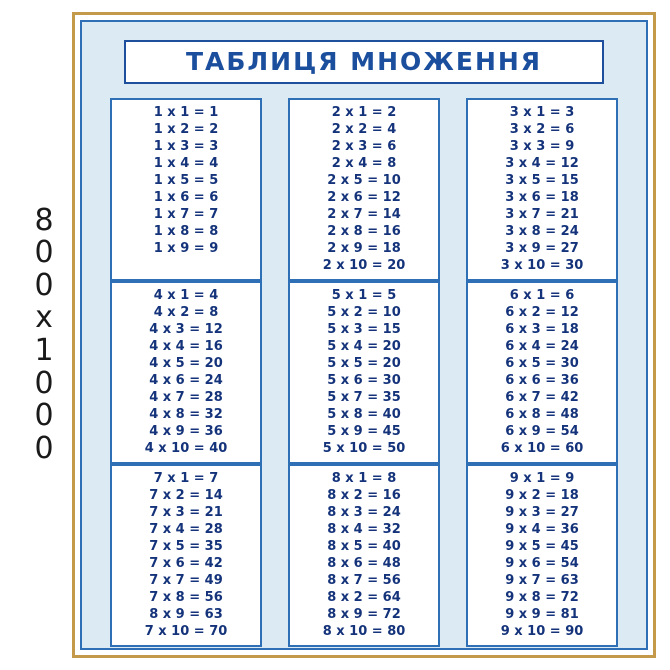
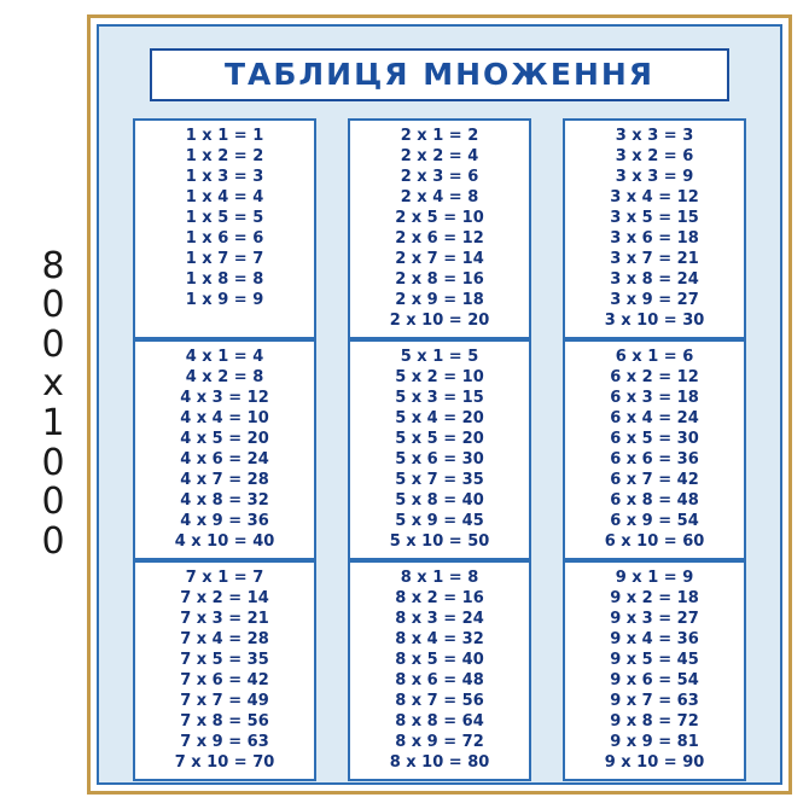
  8
  0
  0
  x
  1
  0
  0
  0
  ТАБЛИЦЯ МНОЖЕННЯ
  1 x 1 = 1
  1 x 2 = 2
  1 x 3 = 3
  1 x 4 = 4
  1 x 5 = 5
  1 x 6 = 6
  1 x 7 = 7
  1 x 8 = 8
  1 x 9 = 9
  2 x 1 = 2
  2 x 2 = 4
  2 x 3 = 6
  2 x 4 = 8
  2 x 5 = 10
  2 x 6 = 12
  2 x 7 = 14
  2 x 8 = 16
  2 x 9 = 18
  2 x 10 = 20
- 3 x 1 = 3
+ 3 x 3 = 3
  3 x 2 = 6
  3 x 3 = 9
  3 x 4 = 12
  3 x 5 = 15
  3 x 6 = 18
  3 x 7 = 21
  3 x 8 = 24
  3 x 9 = 27
  3 x 10 = 30
  4 x 1 = 4
  4 x 2 = 8
  4 x 3 = 12
- 4 x 4 = 16
+ 4 x 4 = 10
  4 x 5 = 20
  4 x 6 = 24
  4 x 7 = 28
  4 x 8 = 32
  4 x 9 = 36
  4 x 10 = 40
  5 x 1 = 5
  5 x 2 = 10
  5 x 3 = 15
  5 x 4 = 20
  5 x 5 = 20
  5 x 6 = 30
  5 x 7 = 35
  5 x 8 = 40
  5 x 9 = 45
  5 x 10 = 50
  6 x 1 = 6
  6 x 2 = 12
  6 x 3 = 18
  6 x 4 = 24
  6 x 5 = 30
  6 x 6 = 36
  6 x 7 = 42
  6 x 8 = 48
  6 x 9 = 54
  6 x 10 = 60
  7 x 1 = 7
  7 x 2 = 14
  7 x 3 = 21
  7 x 4 = 28
  7 x 5 = 35
  7 x 6 = 42
  7 x 7 = 49
  7 x 8 = 56
- 8 x 9 = 63
+ 7 x 9 = 63
  7 x 10 = 70
  8 x 1 = 8
  8 x 2 = 16
  8 x 3 = 24
  8 x 4 = 32
  8 x 5 = 40
  8 x 6 = 48
  8 x 7 = 56
- 8 x 2 = 64
+ 8 x 8 = 64
  8 x 9 = 72
  8 x 10 = 80
  9 x 1 = 9
  9 x 2 = 18
  9 x 3 = 27
  9 x 4 = 36
  9 x 5 = 45
  9 x 6 = 54
  9 x 7 = 63
  9 x 8 = 72
  9 x 9 = 81
  9 x 10 = 90
